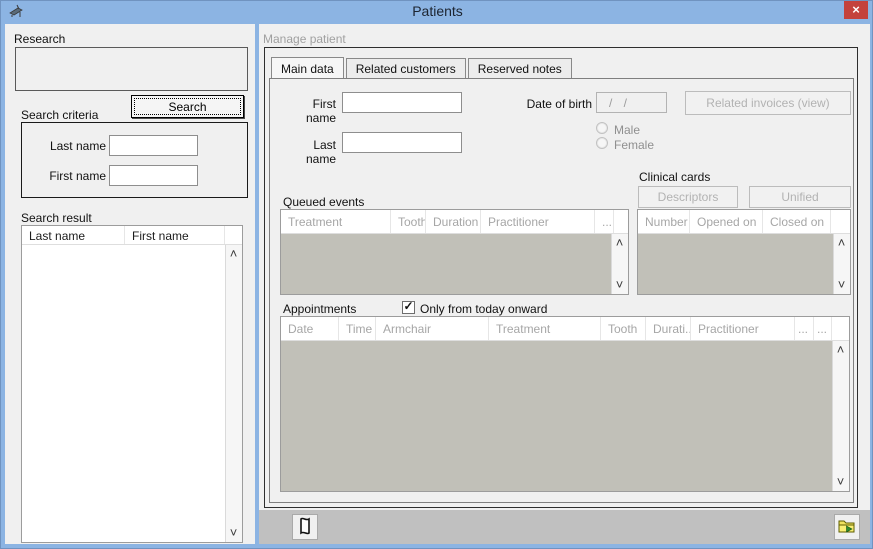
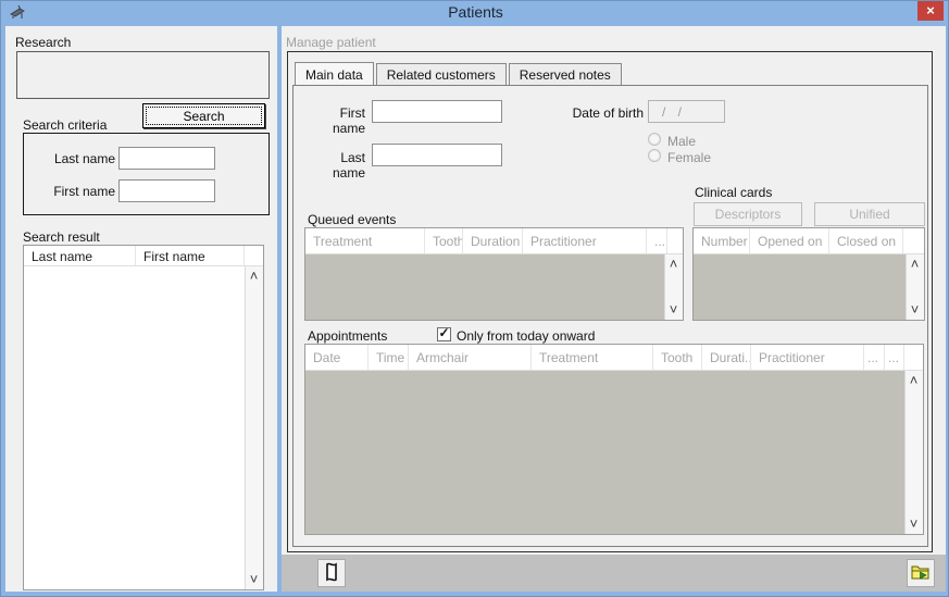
  Patients
  ×
  Research
  Search
  Search criteria
  Last name
  First name
  Search result
  Last name
  First name
  ˄
  ˅
  Manage patient
  Main data
  Related customers
  Reserved notes
  First name
  Date of birth
  / /
- Related invoices (view)
  Male
  Female
  Last name
  Queued events
  Treatment
  Tooth
  Duration
  Practitioner
  ...
  ˄
  ˅
  Clinical cards
  Descriptors
  Unified
  Number
  Opened on
  Closed on
  ˄
  ˅
  Appointments
  ✓
  Only from today onward
  Date
  Time
  Armchair
  Treatment
  Tooth
  Durati..
  Practitioner
  ...
  ...
  ˄
  ˅
